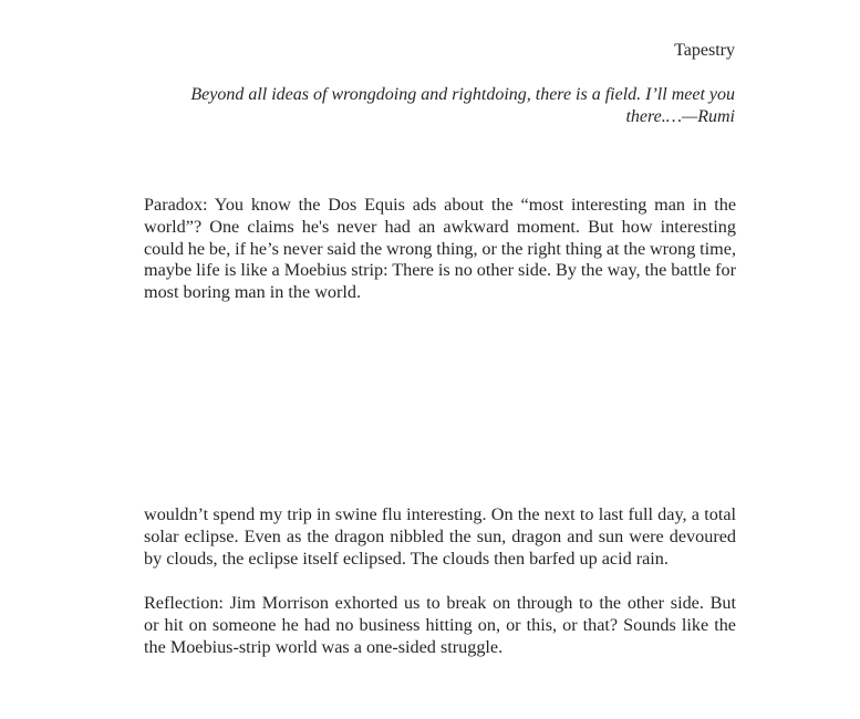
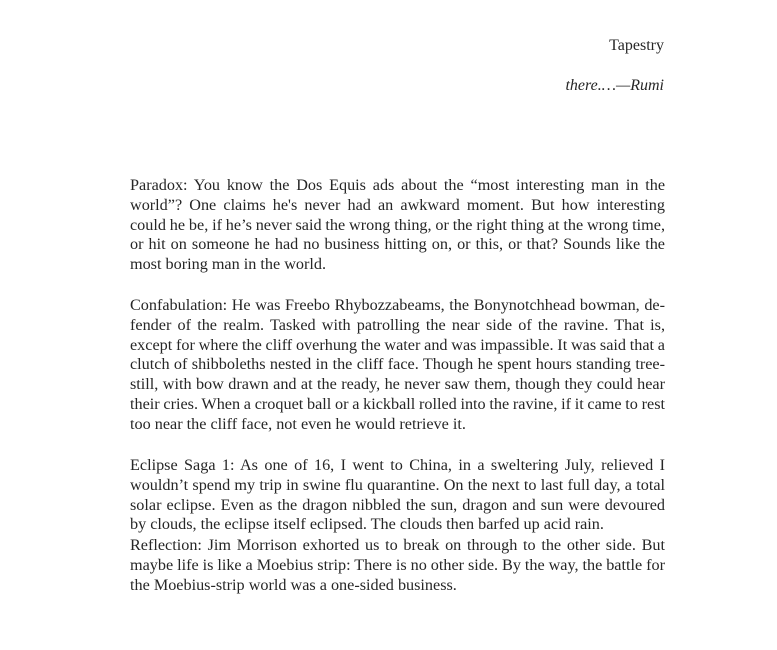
  Tapestry
- Beyond all ideas of wrongdoing and rightdoing, there is a field. I’ll meet you
  there.…—Rumi
  Paradox: You know the Dos Equis ads about the “most interesting man in the
  world”? One claims he's never had an awkward moment. But how interesting
  could he be, if he’s never said the wrong thing, or the right thing at the wrong time,
- maybe life is like a Moebius strip: There is no other side. By the way, the battle for
+ or hit on someone he had no business hitting on, or this, or that? Sounds like the
  most boring man in the world.
+ Confabulation: He was Freebo Rhybozzabeams, the Bonynotchhead bowman, de-
+ fender of the realm. Tasked with patrolling the near side of the ravine. That is,
+ except for where the cliff overhung the water and was impassible. It was said that a
+ clutch of shibboleths nested in the cliff face. Though he spent hours standing tree-
+ still, with bow drawn and at the ready, he never saw them, though they could hear
+ their cries. When a croquet ball or a kickball rolled into the ravine, if it came to rest
+ too near the cliff face, not even he would retrieve it.
+ Eclipse Saga 1: As one of 16, I went to China, in a sweltering July, relieved I
- wouldn’t spend my trip in swine flu interesting. On the next to last full day, a total
+ wouldn’t spend my trip in swine flu quarantine. On the next to last full day, a total
  solar eclipse. Even as the dragon nibbled the sun, dragon and sun were devoured
  by clouds, the eclipse itself eclipsed. The clouds then barfed up acid rain.
  Reflection: Jim Morrison exhorted us to break on through to the other side. But
- or hit on someone he had no business hitting on, or this, or that? Sounds like the
+ maybe life is like a Moebius strip: There is no other side. By the way, the battle for
- the Moebius-strip world was a one-sided struggle.
+ the Moebius-strip world was a one-sided business.
